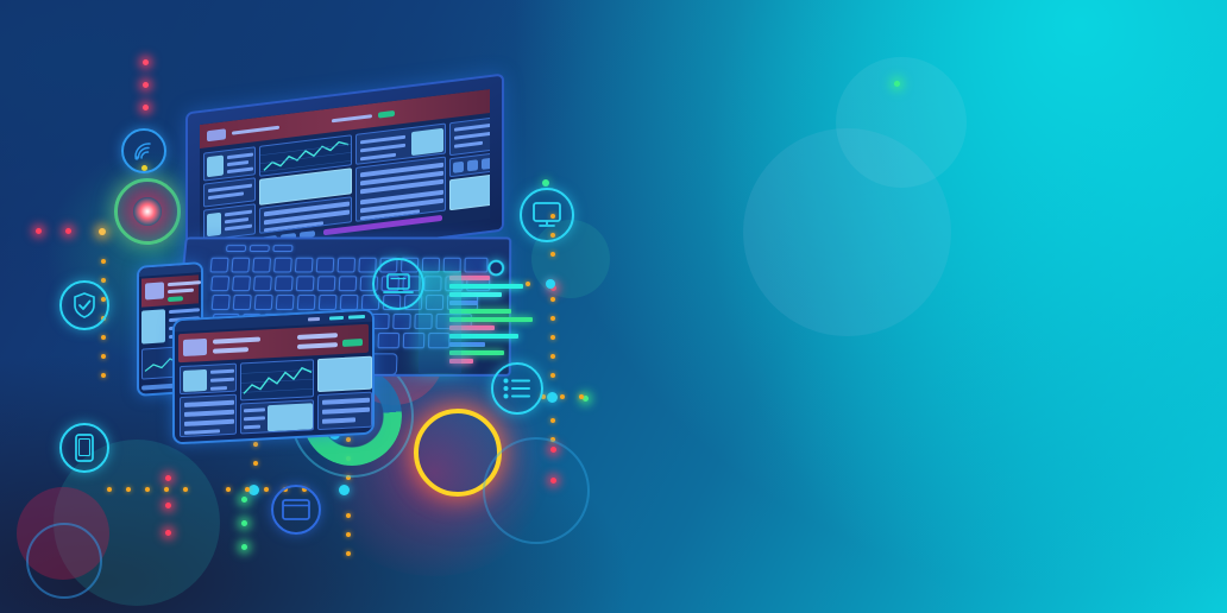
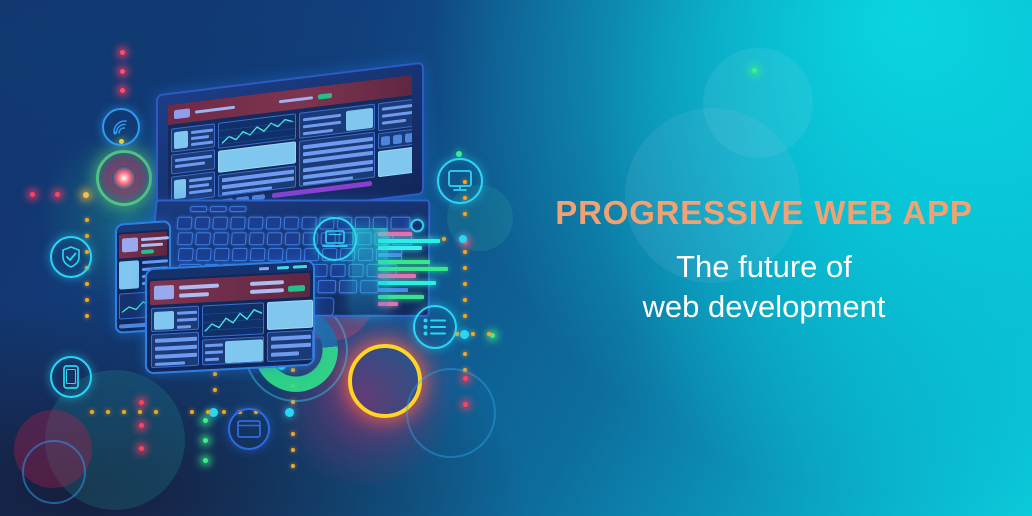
+ PROGRESSIVE WEB APP
+ The future of
+ web development
